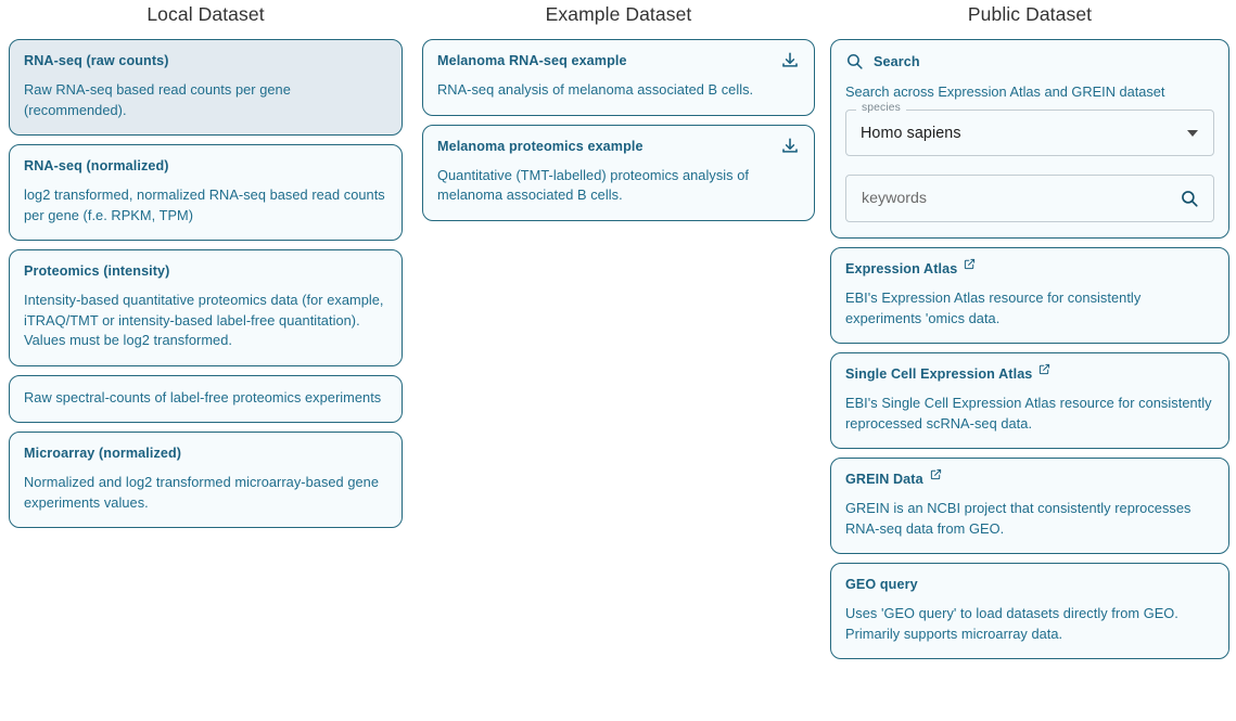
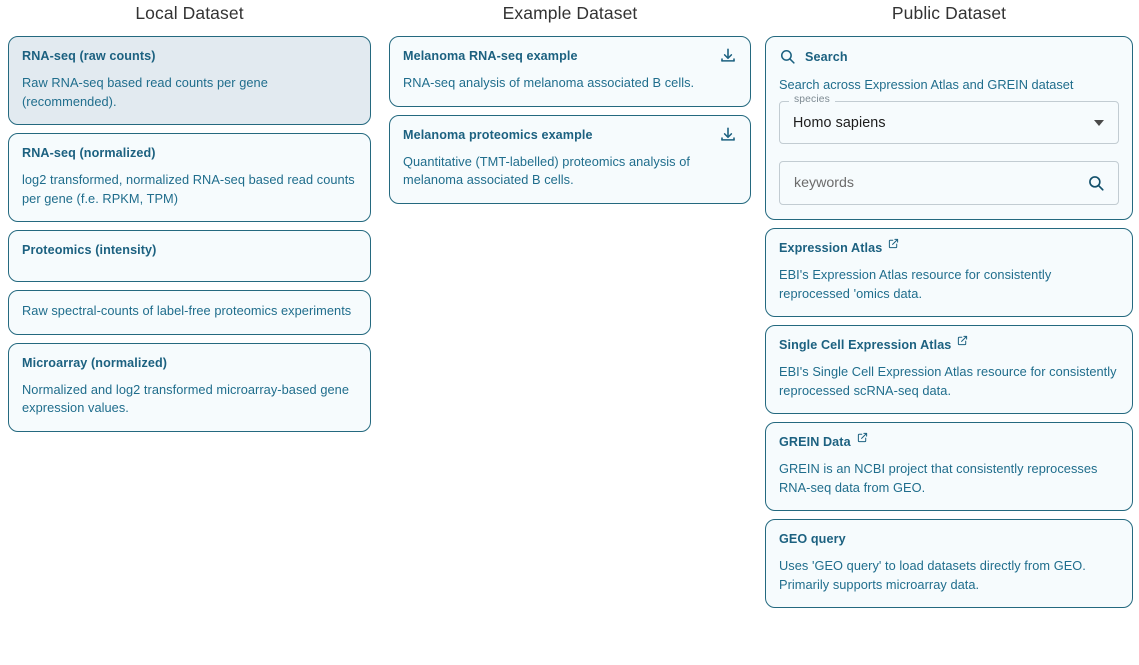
  Local Dataset
  RNA-seq (raw counts)
  Raw RNA-seq based read counts per gene (recommended).
  RNA-seq (normalized)
  log2 transformed, normalized RNA-seq based read counts per gene (f.e. RPKM, TPM)
  Proteomics (intensity)
- Intensity-based quantitative proteomics data (for example, iTRAQ/TMT or intensity-based label-free quantitation). Values must be log2 transformed.
  Raw spectral-counts of label-free proteomics experiments
  Microarray (normalized)
- Normalized and log2 transformed microarray-based gene experiments values.
+ Normalized and log2 transformed microarray-based gene expression values.
  Example Dataset
  Melanoma RNA-seq example
  RNA-seq analysis of melanoma associated B cells.
  Melanoma proteomics example
  Quantitative (TMT-labelled) proteomics analysis of melanoma associated B cells.
  Public Dataset
  Search
  Search across Expression Atlas and GREIN dataset
  Homo sapiens
  species
  keywords
  Expression Atlas
- EBI's Expression Atlas resource for consistently experiments 'omics data.
+ EBI's Expression Atlas resource for consistently reprocessed 'omics data.
  Single Cell Expression Atlas
  EBI's Single Cell Expression Atlas resource for consistently reprocessed scRNA-seq data.
  GREIN Data
  GREIN is an NCBI project that consistently reprocesses RNA-seq data from GEO.
  GEO query
  Uses 'GEO query' to load datasets directly from GEO. Primarily supports microarray data.
